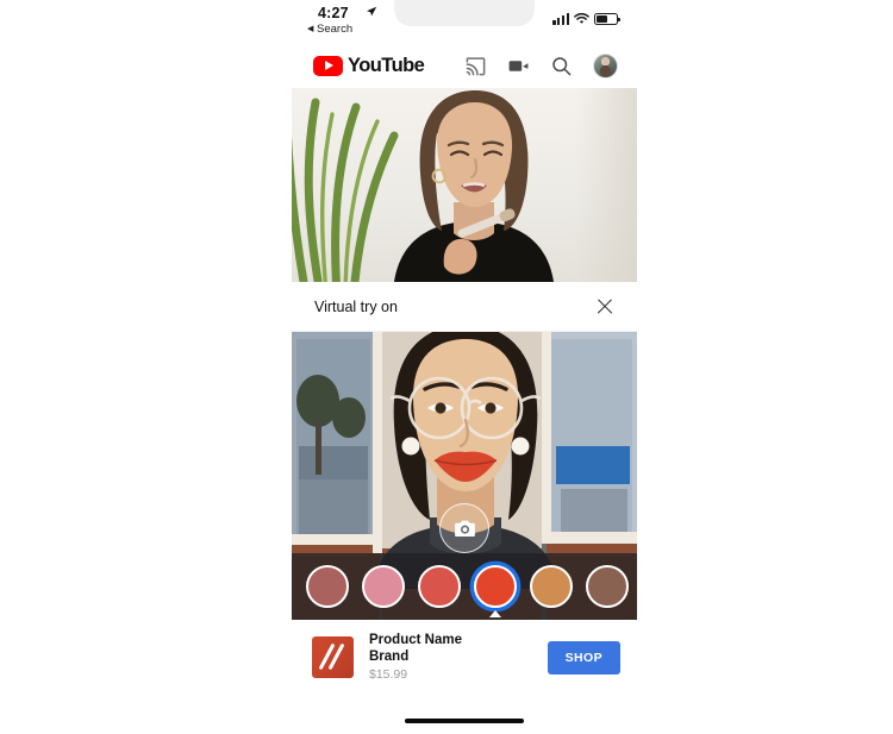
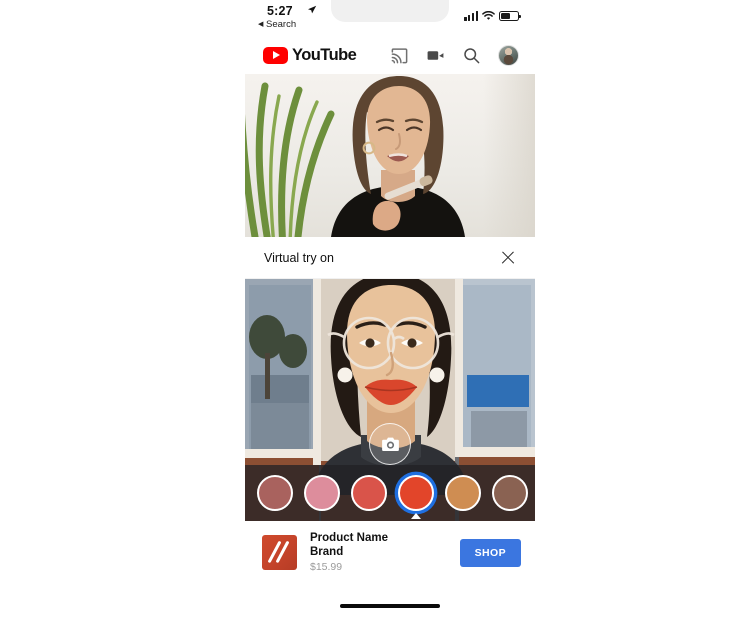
- 4:27
+ 5:27
  Search
  YouTube
  Virtual try on
  Product Name
  Brand
  $15.99
  SHOP
